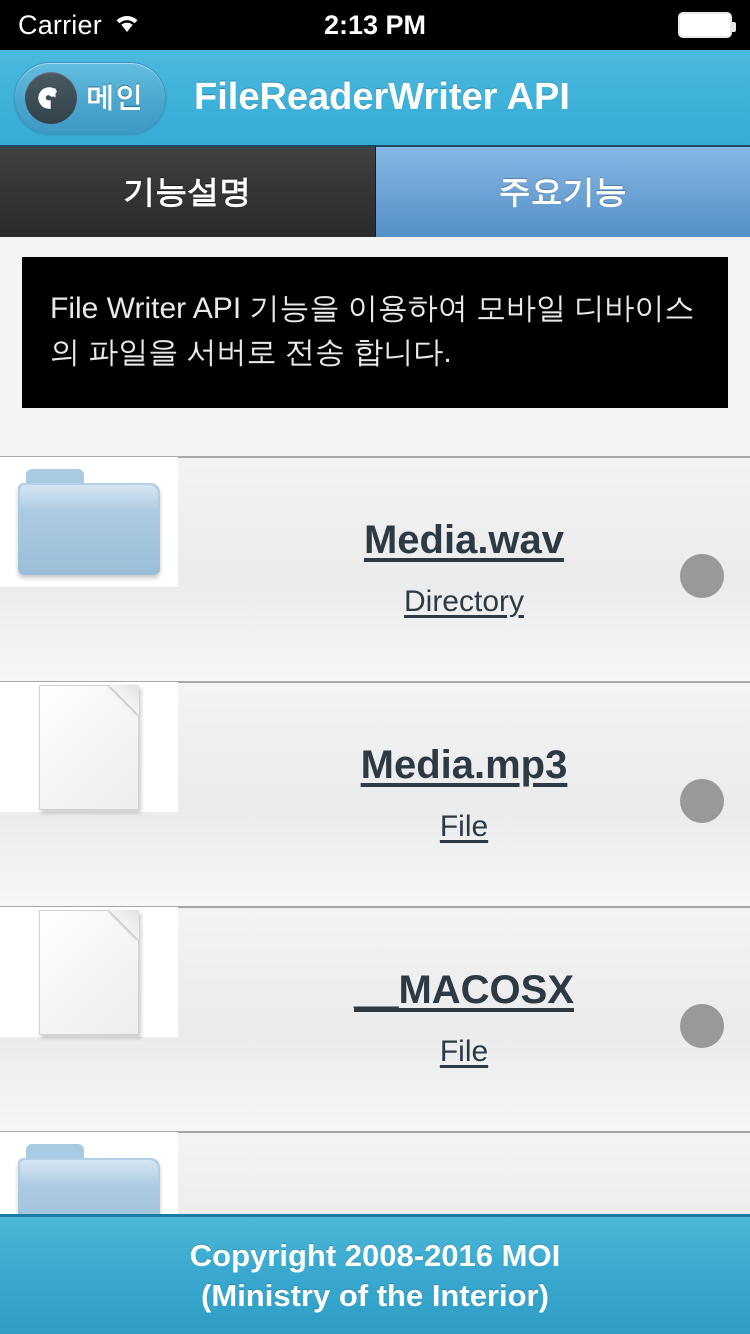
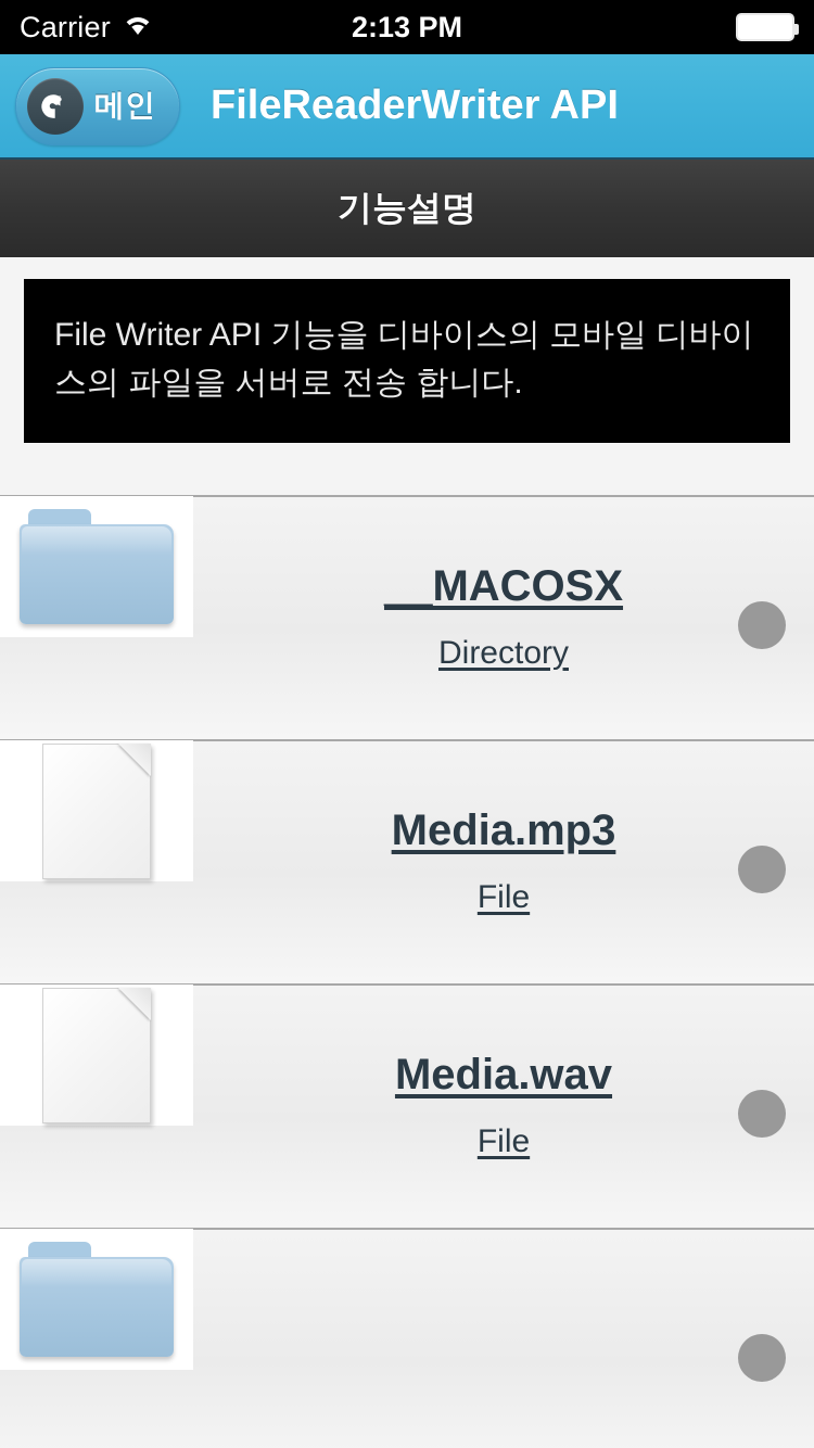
  Carrier
  2:13 PM
  메인
  FileReaderWriter API
  기능설명
- 주요기능
- File Writer API 기능을 이용하여 모바일 디바이스의 파일을 서버로 전송 합니다.
+ File Writer API 기능을 디바이스의 모바일 디바이스의 파일을 서버로 전송 합니다.
- Media.wav
+ __MACOSX
  Directory
  Media.mp3
  File
- __MACOSX
+ Media.wav
  File
- Copyright 2008-2016 MOI
- (Ministry of the Interior)
